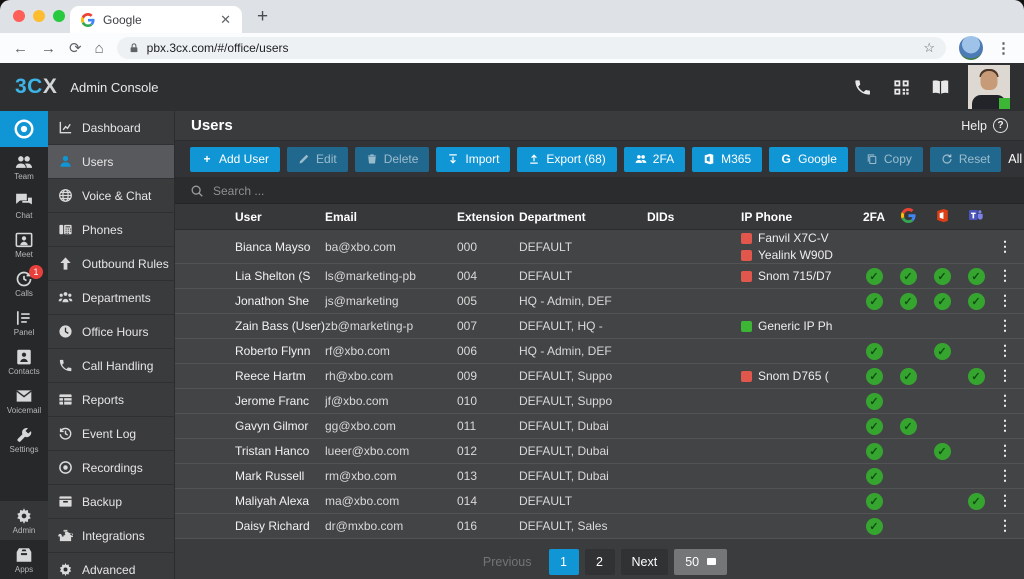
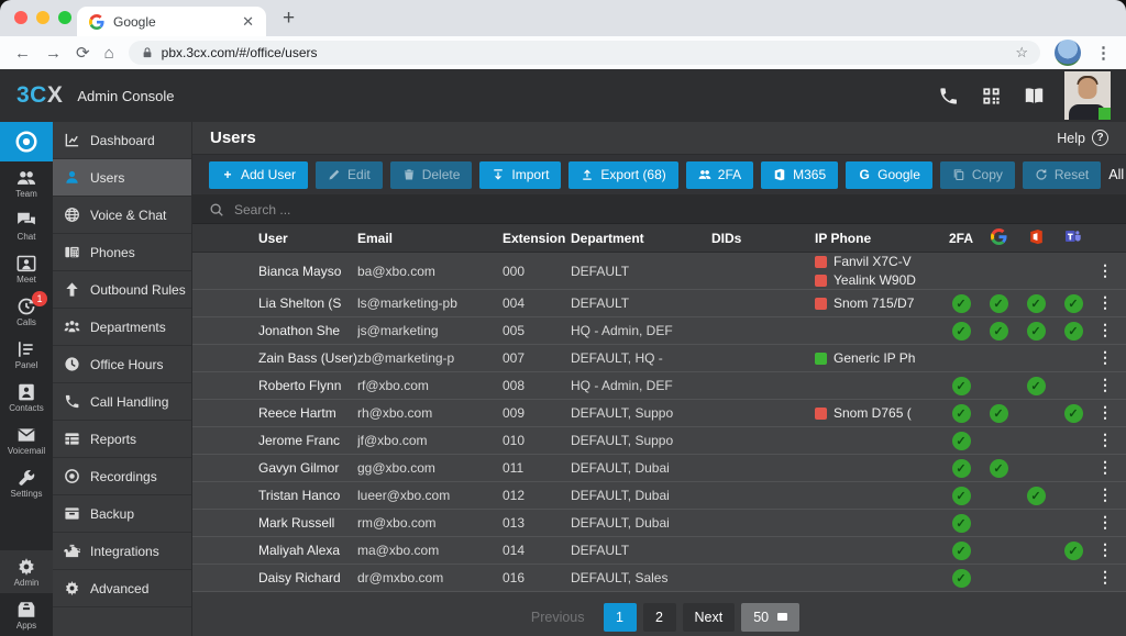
  Google
  ✕
  +
  ←
  →
  ⟳
  ⌂
  pbx.3cx.com/#/office/users
  ☆
  ⋮
  3CX
  Admin Console
  Team
  Chat
  Meet
  1
  Calls
  Panel
  Contacts
  Voicemail
  Settings
  Admin
  Apps
  Dashboard
  Users
  Voice & Chat
  Phones
  Outbound Rules
  Departments
  Office Hours
  Call Handling
  Reports
- Event Log
  Recordings
  Backup
  Integrations
  Advanced
  Users
  Help
  ?
  +
  Add User
  Edit
  Delete
  Import
  Export (68)
  2FA
  M365
  G
  Google
  Copy
  Reset
  All
  Search ...
  User
  Email
  Extension
  Department
  DIDs
  IP Phone
  2FA
  Bianca Mayso
  ba@xbo.com
  000
  DEFAULT
  Fanvil X7C-V
  Yealink W90D
  ⋮
  Lia Shelton (S
  ls@marketing-pb
  004
  DEFAULT
  Snom 715/D7
  ✓
  ✓
  ✓
  ✓
  ⋮
  Jonathon She
  js@marketing
  005
  HQ - Admin, DEF
  ✓
  ✓
  ✓
  ✓
  ⋮
  Zain Bass (User)
  zb@marketing-p
  007
  DEFAULT, HQ -
  Generic IP Ph
  ⋮
  Roberto Flynn
  rf@xbo.com
- 006
+ 008
  HQ - Admin, DEF
  ✓
  ✓
  ⋮
  Reece Hartm
  rh@xbo.com
  009
  DEFAULT, Suppo
  Snom D765 (
  ✓
  ✓
  ✓
  ⋮
  Jerome Franc
  jf@xbo.com
  010
  DEFAULT, Suppo
  ✓
  ⋮
  Gavyn Gilmor
  gg@xbo.com
  011
  DEFAULT, Dubai
  ✓
  ✓
  ⋮
  Tristan Hanco
  lueer@xbo.com
  012
  DEFAULT, Dubai
  ✓
  ✓
  ⋮
  Mark Russell
  rm@xbo.com
  013
  DEFAULT, Dubai
  ✓
  ⋮
  Maliyah Alexa
  ma@xbo.com
  014
  DEFAULT
  ✓
  ✓
  ⋮
  Daisy Richard
  dr@mxbo.com
  016
  DEFAULT, Sales
  ✓
  ⋮
  Previous
  1
  2
  Next
  50
